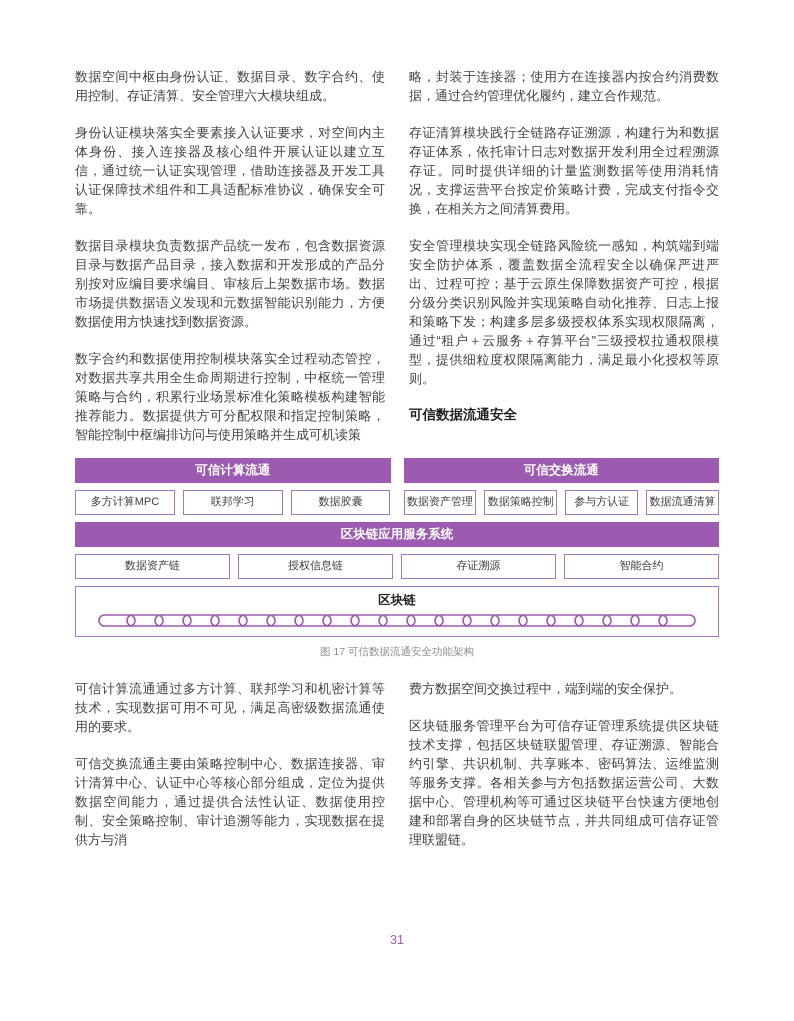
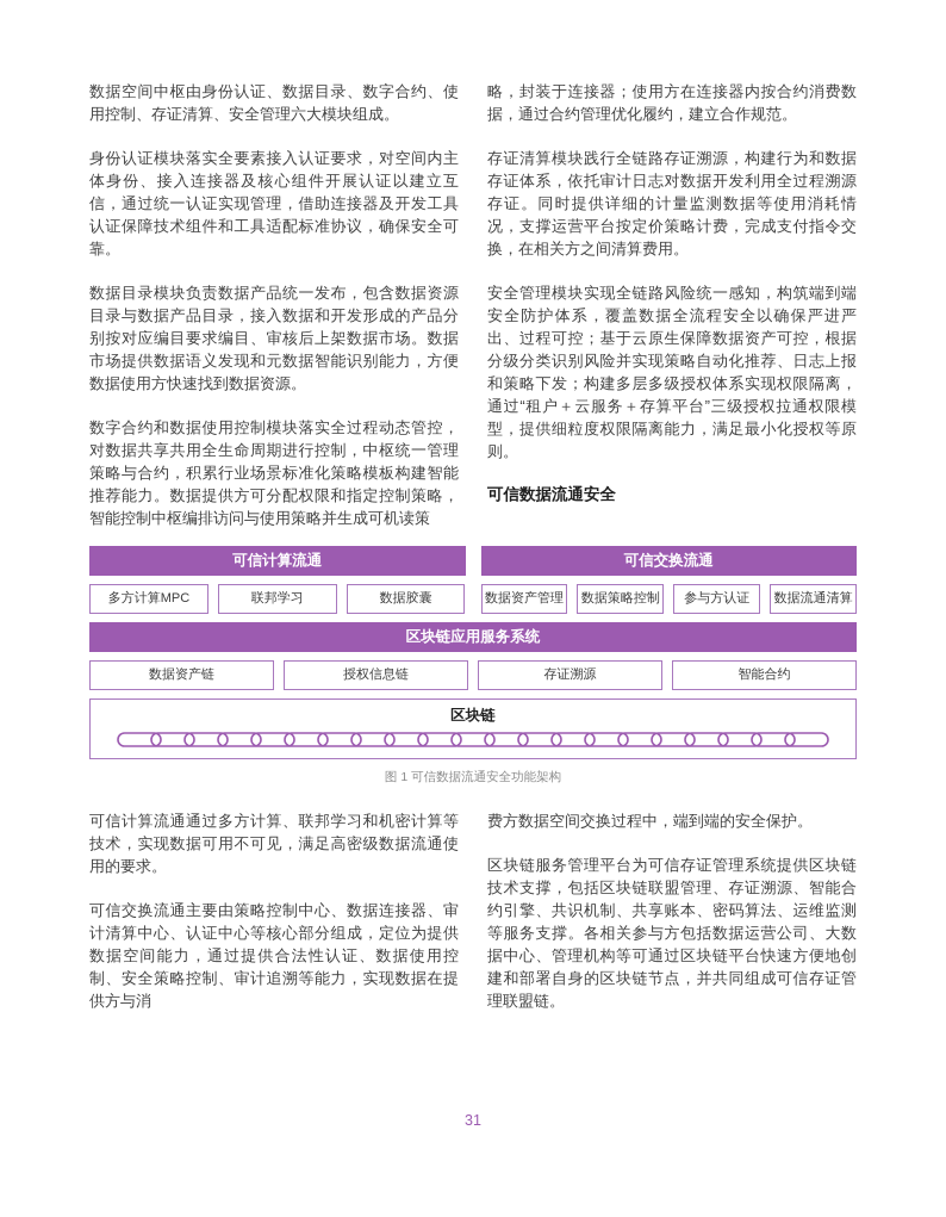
  数据空间中枢由身份认证、数据目录、数字合约、使用控制、存证清算、安全管理六大模块组成。
  身份认证模块落实全要素接入认证要求，对空间内主体身份、接入连接器及核心组件开展认证以建立互信，通过统一认证实现管理，借助连接器及开发工具认证保障技术组件和工具适配标准协议，确保安全可靠。
  数据目录模块负责数据产品统一发布，包含数据资源目录与数据产品目录，接入数据和开发形成的产品分别按对应编目要求编目、审核后上架数据市场。数据市场提供数据语义发现和元数据智能识别能力，方便数据使用方快速找到数据资源。
  数字合约和数据使用控制模块落实全过程动态管控，对数据共享共用全生命周期进行控制，中枢统一管理策略与合约，积累行业场景标准化策略模板构建智能推荐能力。数据提供方可分配权限和指定控制策略，智能控制中枢编排访问与使用策略并生成可机读策
  略，封装于连接器；使用方在连接器内按合约消费数据，通过合约管理优化履约，建立合作规范。
  存证清算模块践行全链路存证溯源，构建行为和数据存证体系，依托审计日志对数据开发利用全过程溯源存证。同时提供详细的计量监测数据等使用消耗情况，支撑运营平台按定价策略计费，完成支付指令交换，在相关方之间清算费用。
  安全管理模块实现全链路风险统一感知，构筑端到端安全防护体系，覆盖数据全流程安全以确保严进严出、过程可控；基于云原生保障数据资产可控，根据分级分类识别风险并实现策略自动化推荐、日志上报和策略下发；构建多层多级授权体系实现权限隔离，通过“租户＋云服务＋存算平台”三级授权拉通权限模型，提供细粒度权限隔离能力，满足最小化授权等原则。
  可信数据流通安全
  可信计算流通
  可信交换流通
  多方计算MPC
  联邦学习
  数据胶囊
  数据资产管理
  数据策略控制
  参与方认证
  数据流通清算
  区块链应用服务系统
  数据资产链
  授权信息链
  存证溯源
  智能合约
  区块链
- 图 17 可信数据流通安全功能架构
+ 图 1 可信数据流通安全功能架构
  可信计算流通通过多方计算、联邦学习和机密计算等技术，实现数据可用不可见，满足高密级数据流通使用的要求。
  可信交换流通主要由策略控制中心、数据连接器、审计清算中心、认证中心等核心部分组成，定位为提供数据空间能力，通过提供合法性认证、数据使用控制、安全策略控制、审计追溯等能力，实现数据在提供方与消
  费方数据空间交换过程中，端到端的安全保护。
  区块链服务管理平台为可信存证管理系统提供区块链技术支撑，包括区块链联盟管理、存证溯源、智能合约引擎、共识机制、共享账本、密码算法、运维监测等服务支撑。各相关参与方包括数据运营公司、大数据中心、管理机构等可通过区块链平台快速方便地创建和部署自身的区块链节点，并共同组成可信存证管理联盟链。
  31
